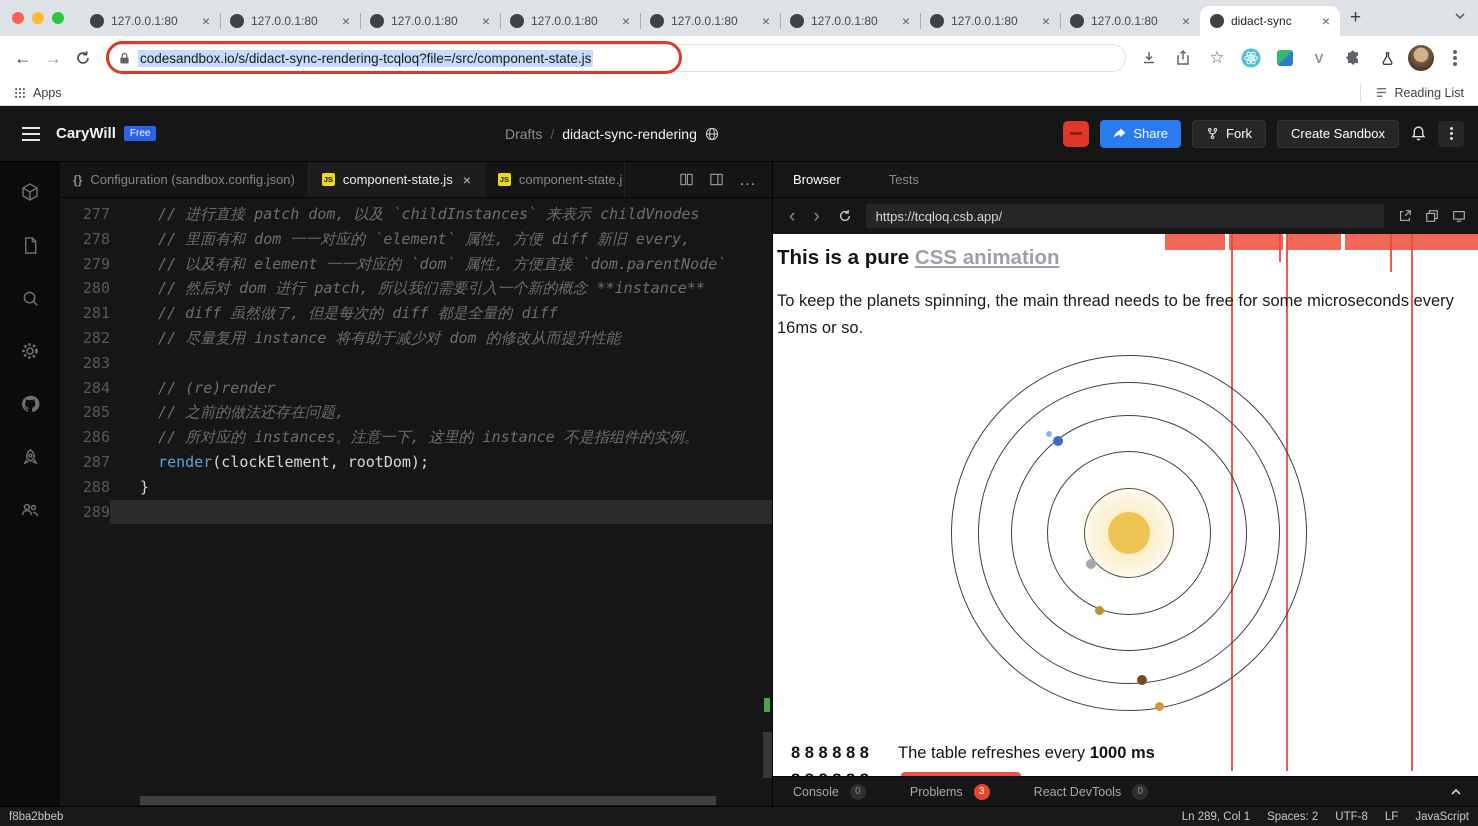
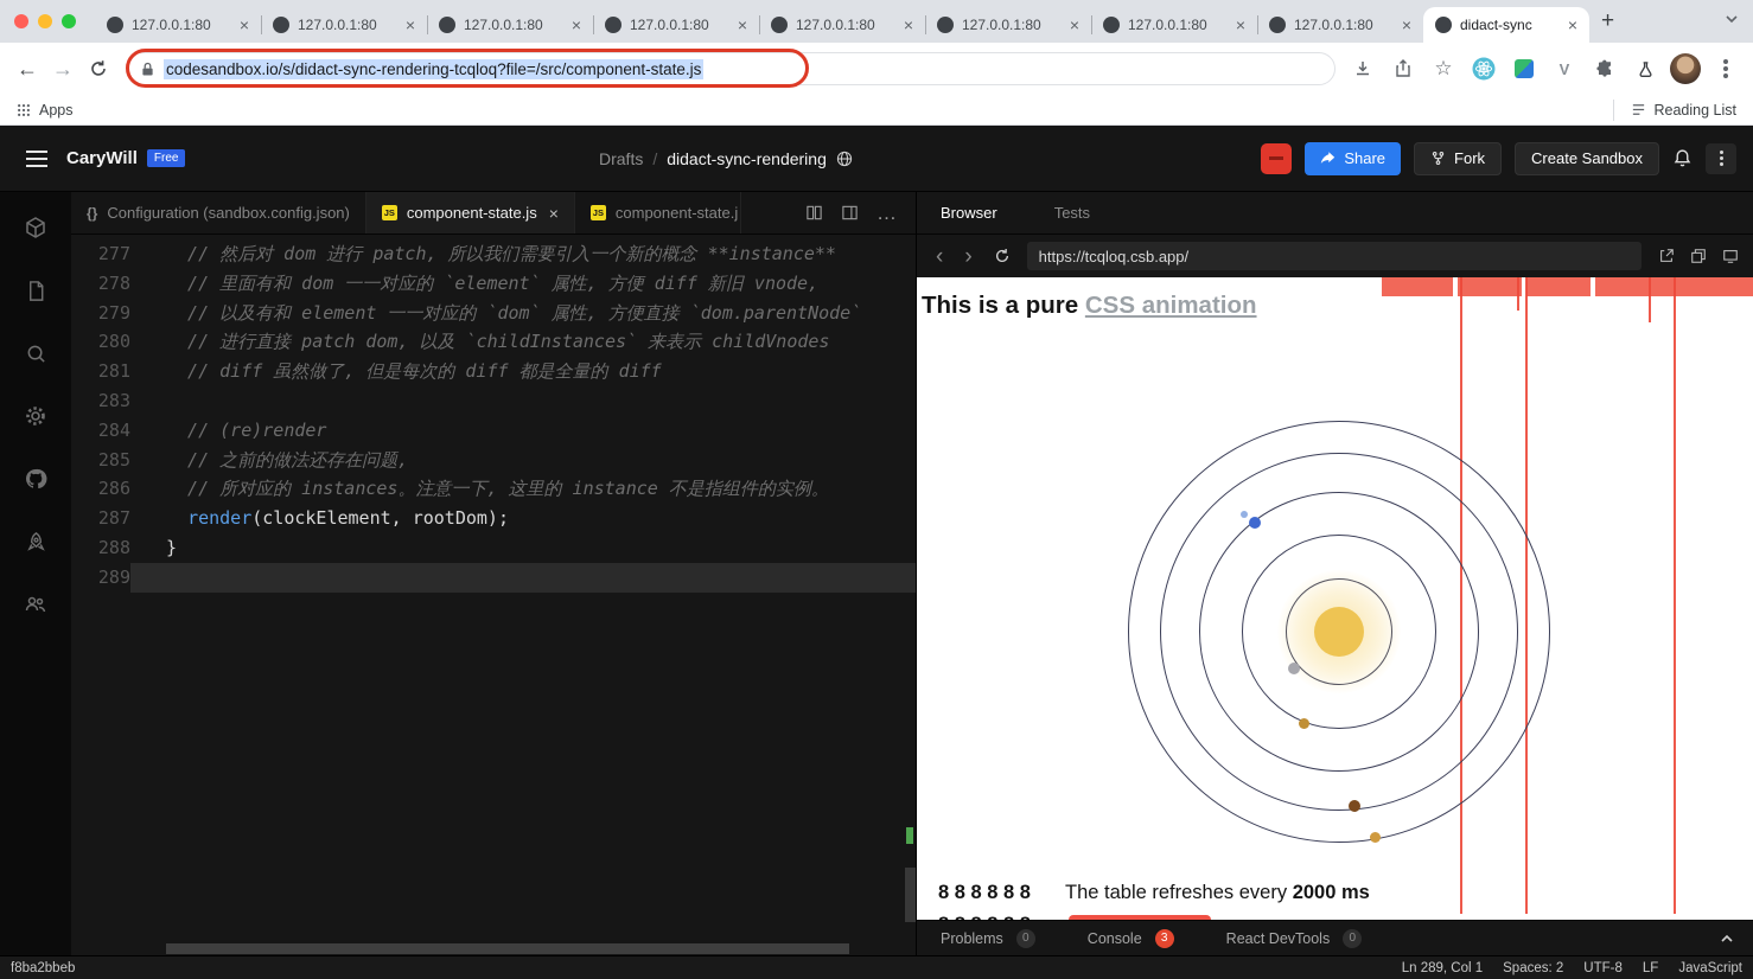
  127.0.0.1:80
  ×
  127.0.0.1:80
  ×
  127.0.0.1:80
  ×
  127.0.0.1:80
  ×
  127.0.0.1:80
  ×
  127.0.0.1:80
  ×
  127.0.0.1:80
  ×
  127.0.0.1:80
  ×
  didact-sync
  ×
  +
  ←
  →
  codesandbox.io/s/didact-sync-rendering-tcqloq?file=/src/component-state.js
  ☆
  V
  Apps
  Reading List
  CaryWill
  Free
  Drafts
  /
  didact-sync-rendering
  Share
  Fork
  Create Sandbox
  {}
  Configuration (sandbox.config.json)
  JS
  component-state.js
  ×
  JS
  component-state.j
  …
  277
- // 进行直接 patch dom, 以及 `childInstances` 来表示 childVnodes
+ // 然后对 dom 进行 patch, 所以我们需要引入一个新的概念 **instance**
  278
- // 里面有和 dom 一一对应的 `element` 属性, 方便 diff 新旧 every,
+ // 里面有和 dom 一一对应的 `element` 属性, 方便 diff 新旧 vnode,
  279
  // 以及有和 element 一一对应的 `dom` 属性, 方便直接 `dom.parentNode`
  280
- // 然后对 dom 进行 patch, 所以我们需要引入一个新的概念 **instance**
+ // 进行直接 patch dom, 以及 `childInstances` 来表示 childVnodes
  281
  // diff 虽然做了, 但是每次的 diff 都是全量的 diff
- 282
- // 尽量复用 instance 将有助于减少对 dom 的修改从而提升性能
  283
  284
  // (re)render
  285
  // 之前的做法还存在问题,
  286
  // 所对应的 instances。注意一下, 这里的 instance 不是指组件的实例。
  287
  render(clockElement, rootDom);
  288
  }
  289
  Browser
  Tests
  ‹
  ›
  https://tcqloq.csb.app/
  This is a pure CSS animation
- To keep the planets spinning, the main thread needs to be free for some microseconds every 16ms or so.
  8 8 8 8 8 8
- The table refreshes every 1000 ms
+ The table refreshes every 2000 ms
- Console
+ Problems
  0
- Problems
+ Console
  3
  React DevTools
  0
  f8ba2bbeb
  Ln 289, Col 1
  Spaces: 2
  UTF-8
  LF
  JavaScript
